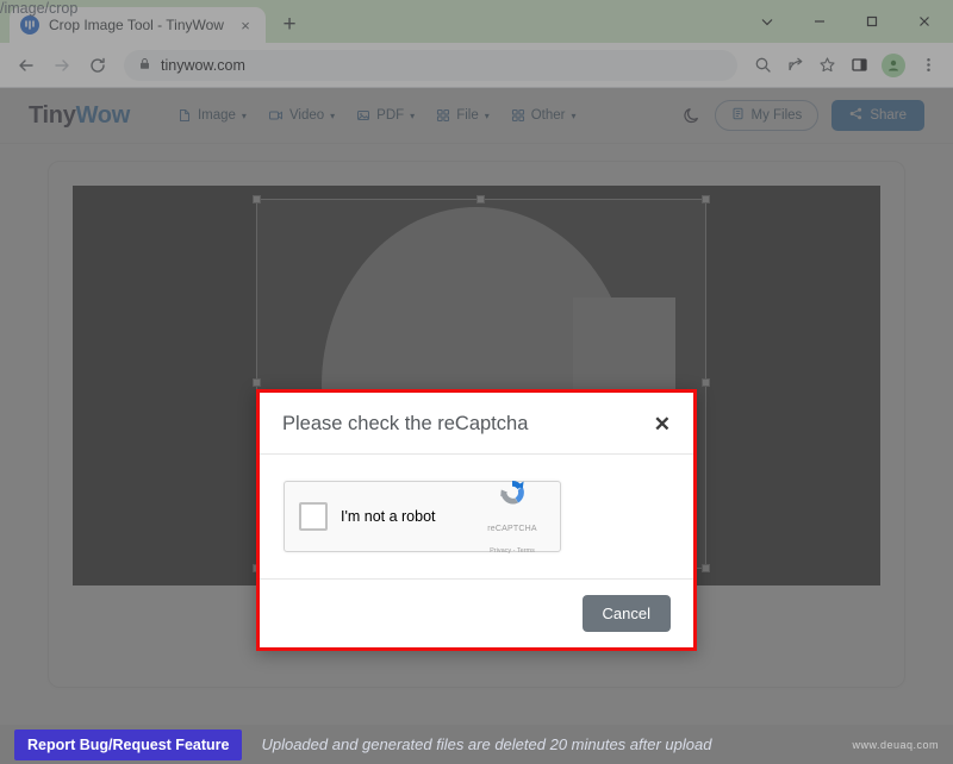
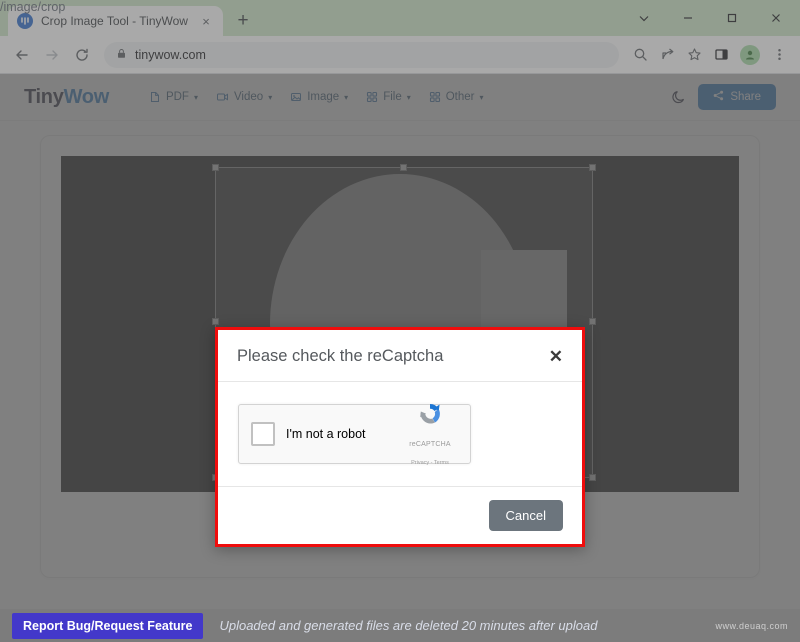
  Crop Image Tool - TinyWow
  ×
  +
  tinywow.com
  /image/crop
  TinyWow
- Image
+ PDF
  ▾
  Video
  ▾
- PDF
+ Image
  ▾
  File
  ▾
  Other
  ▾
- My Files
  Share
  Please check the reCaptcha
  ✕
  I'm not a robot
  Cancel
  Report Bug/Request Feature
  Uploaded and generated files are deleted 20 minutes after upload
  www.deuaq.com
